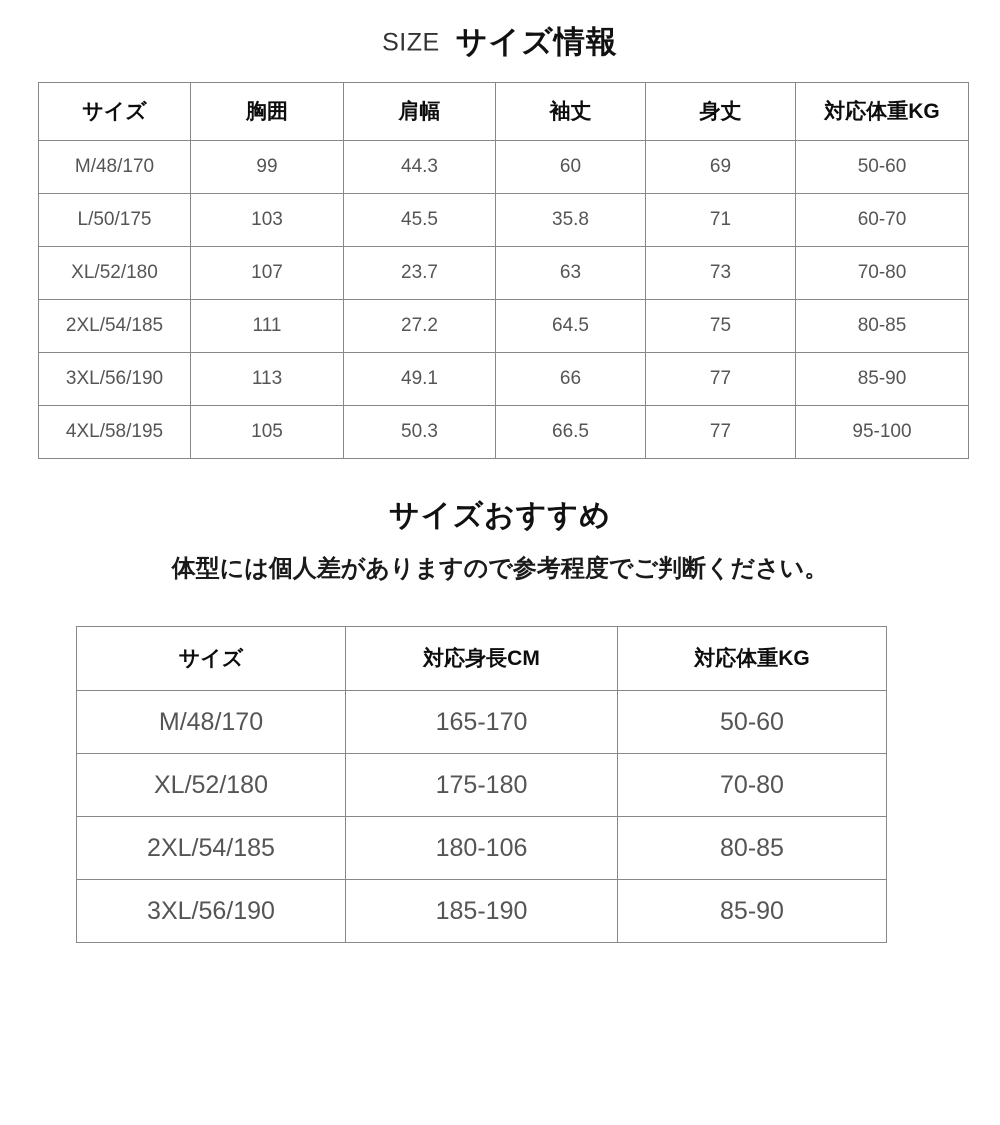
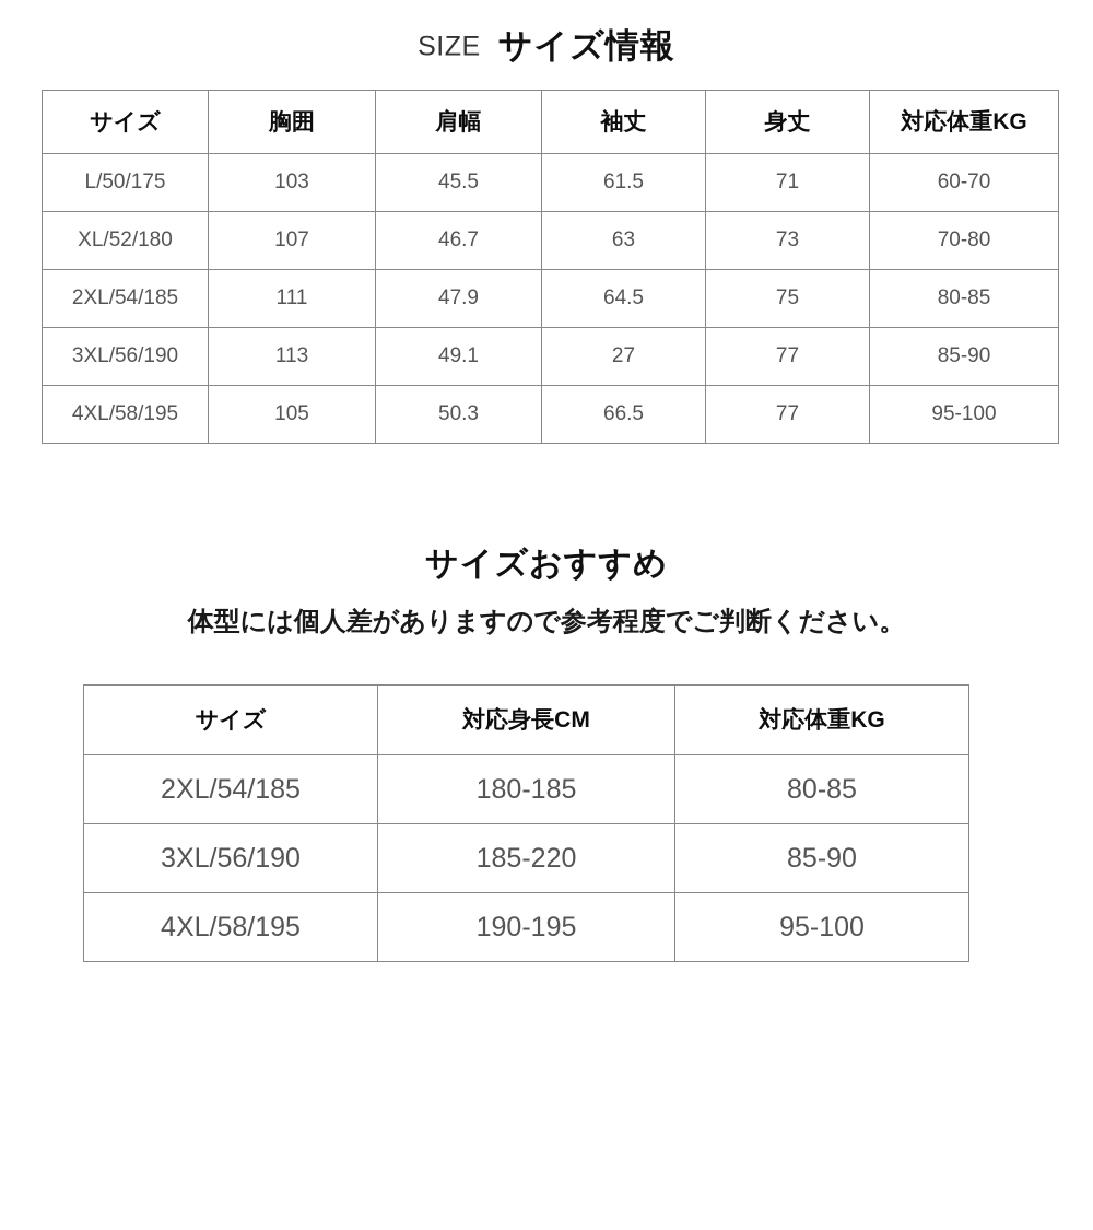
  SIZE サイズ情報
  サイズ	胸囲	肩幅	袖丈	身丈	対応体重KG
- M/48/170	99	44.3	60	69	50-60
- L/50/175	103	45.5	35.8	71	60-70
+ L/50/175	103	45.5	61.5	71	60-70
- XL/52/180	107	23.7	63	73	70-80
+ XL/52/180	107	46.7	63	73	70-80
- 2XL/54/185	111	27.2	64.5	75	80-85
+ 2XL/54/185	111	47.9	64.5	75	80-85
- 3XL/56/190	113	49.1	66	77	85-90
+ 3XL/56/190	113	49.1	27	77	85-90
  4XL/58/195	105	50.3	66.5	77	95-100
  サイズおすすめ
  体型には個人差がありますので参考程度でご判断ください。
  サイズ	対応身長CM	対応体重KG
- M/48/170	165-170	50-60
- XL/52/180	175-180	70-80
- 2XL/54/185	180-106	80-85
+ 2XL/54/185	180-185	80-85
- 3XL/56/190	185-190	85-90
+ 3XL/56/190	185-220	85-90
+ 4XL/58/195	190-195	95-100
